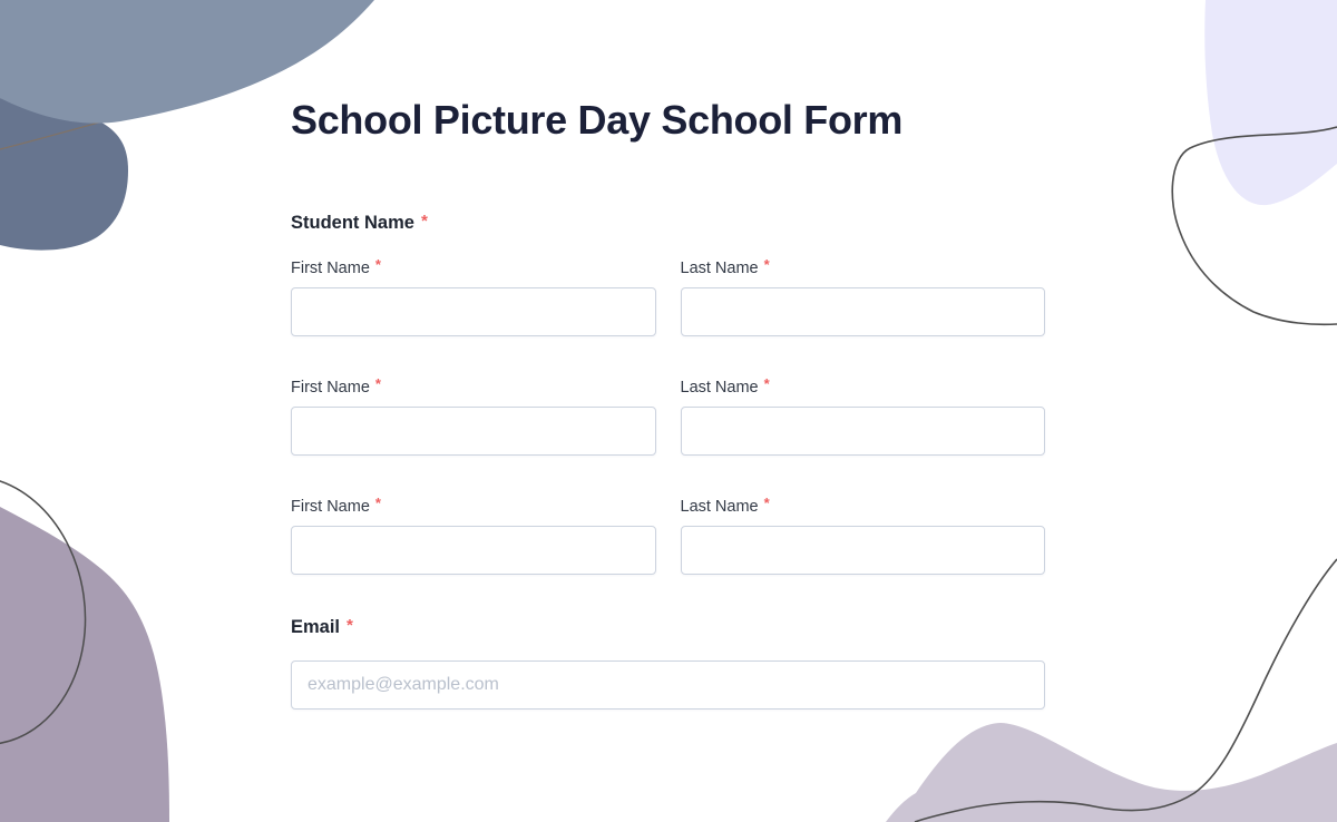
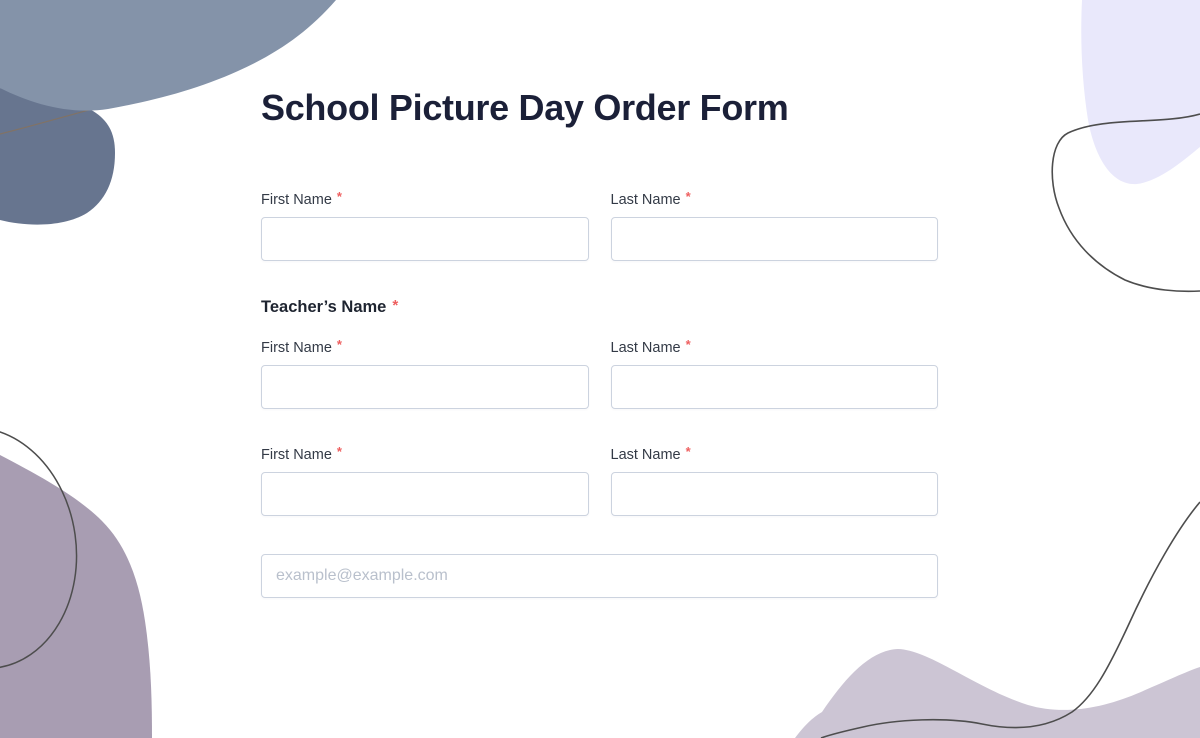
- School Picture Day School Form
+ School Picture Day Order Form
- Student Name *
  First Name *
  Last Name *
+ Teacher’s Name *
  First Name *
  Last Name *
  First Name *
  Last Name *
- Email *
  example@example.com
